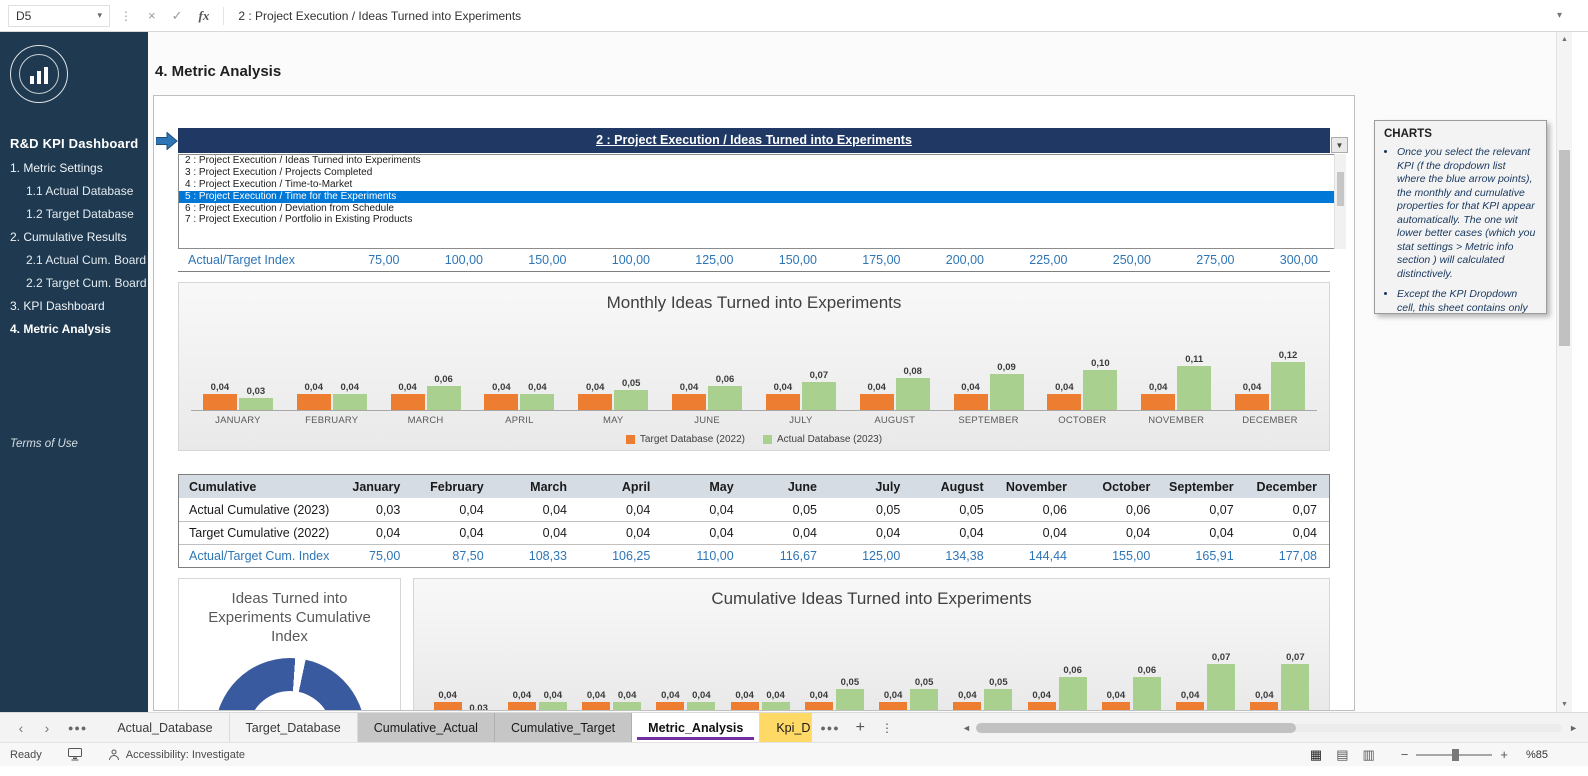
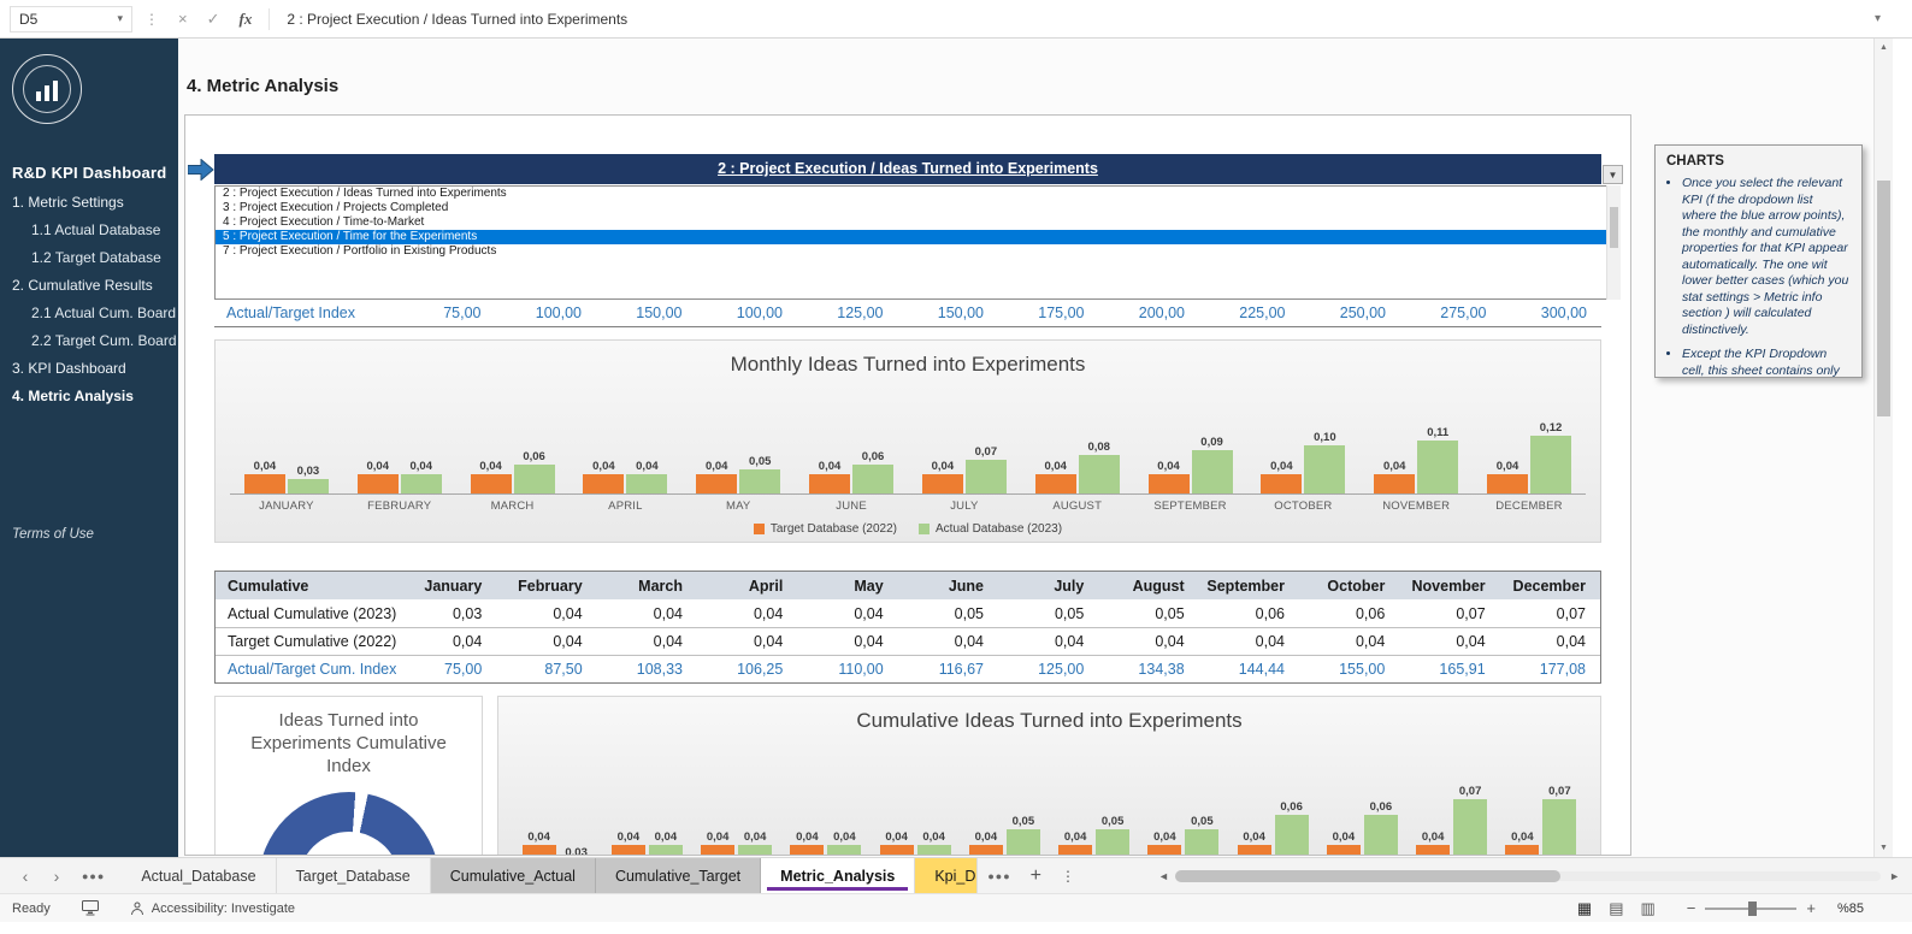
  D5
  ▾
  ⋮
  ×
  ✓
  fx
  2 : Project Execution / Ideas Turned into Experiments
  ▾
  R&D KPI Dashboard
  1. Metric Settings
  1.1 Actual Database
  1.2 Target Database
  2. Cumulative Results
  2.1 Actual Cum. Board
  2.2 Target Cum. Board
  3. KPI Dashboard
  4. Metric Analysis
  Terms of Use
  4. Metric Analysis
  2 : Project Execution / Ideas Turned into Experiments
  ▼
  2 : Project Execution / Ideas Turned into Experiments
  3 : Project Execution / Projects Completed
  4 : Project Execution / Time-to-Market
  5 : Project Execution / Time for the Experiments
- 6 : Project Execution / Deviation from Schedule
  7 : Project Execution / Portfolio in Existing Products
  Actual/Target Index
  75,00
  100,00
  150,00
  100,00
  125,00
  150,00
  175,00
  200,00
  225,00
  250,00
  275,00
  300,00
  Monthly Ideas Turned into Experiments
  0,04
  0,03
  0,04
  0,04
  0,04
  0,06
  0,04
  0,04
  0,04
  0,05
  0,04
  0,06
  0,04
  0,07
  0,04
  0,08
  0,04
  0,09
  0,04
  0,10
  0,04
  0,11
  0,04
  0,12
  JANUARY
  FEBRUARY
  MARCH
  APRIL
  MAY
  JUNE
  JULY
  AUGUST
  SEPTEMBER
  OCTOBER
  NOVEMBER
  DECEMBER
  Target Database (2022)
  Actual Database (2023)
  Cumulative
  January
  February
  March
  April
  May
  June
  July
  August
- November
+ September
  October
- September
+ November
  December
  Actual Cumulative (2023)
  0,03
  0,04
  0,04
  0,04
  0,04
  0,05
  0,05
  0,05
  0,06
  0,06
  0,07
  0,07
  Target Cumulative (2022)
  0,04
  0,04
  0,04
  0,04
  0,04
  0,04
  0,04
  0,04
  0,04
  0,04
  0,04
  0,04
  Actual/Target Cum. Index
  75,00
  87,50
  108,33
  106,25
  110,00
  116,67
  125,00
  134,38
  144,44
  155,00
  165,91
  177,08
  Ideas Turned into Experiments Cumulative Index
  Cumulative Ideas Turned into Experiments
  0,04
  0,03
  0,04
  0,04
  0,04
  0,04
  0,04
  0,04
  0,04
  0,04
  0,04
  0,05
  0,04
  0,05
  0,04
  0,05
  0,04
  0,06
  0,04
  0,06
  0,04
  0,07
  0,04
  0,07
  CHARTS
  Once you select the relevant KPI (f the dropdown list where the blue arrow points), the monthly and cumulative properties for that KPI appear automatically. The one wit lower better cases (which you stat settings > Metric info section ) will calculated distinctively.
  ‹
  ›
  ●●●
  Actual_Database
  Target_Database
  Cumulative_Actual
  Cumulative_Target
  Metric_Analysis
  ●●●
  +
  ⋮
  ◄
  ►
  Ready
  Accessibility: Investigate
  ▦
  ▤
  ▥
  −
  +
  %85
